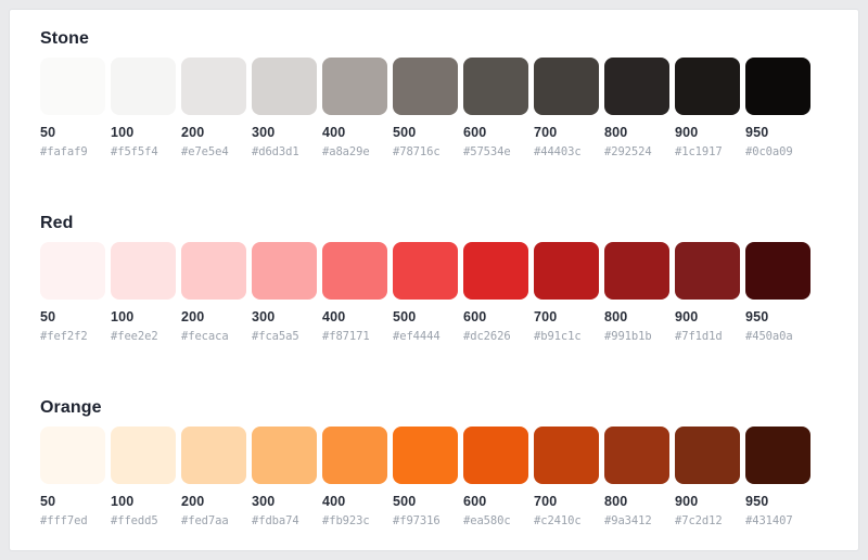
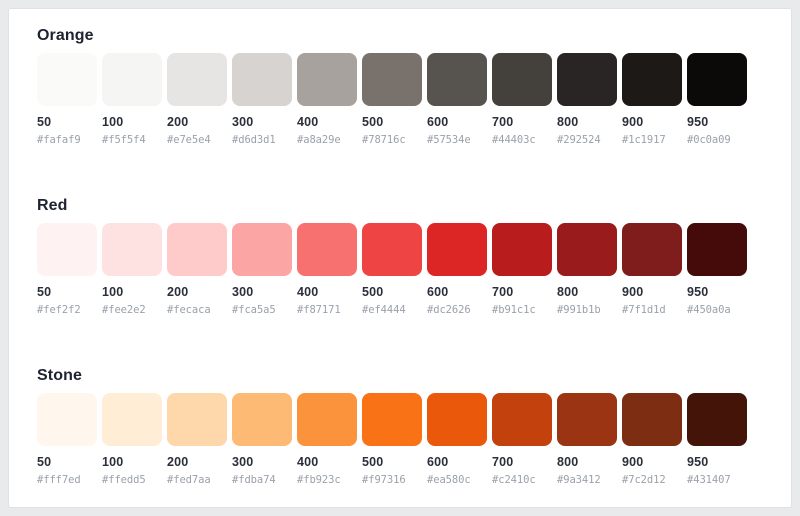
- Stone
+ Orange
  50
  #fafaf9
  100
  #f5f5f4
  200
  #e7e5e4
  300
  #d6d3d1
  400
  #a8a29e
  500
  #78716c
  600
  #57534e
  700
  #44403c
  800
  #292524
  900
  #1c1917
  950
  #0c0a09
  Red
  50
  #fef2f2
  100
  #fee2e2
  200
  #fecaca
  300
  #fca5a5
  400
  #f87171
  500
  #ef4444
  600
  #dc2626
  700
  #b91c1c
  800
  #991b1b
  900
  #7f1d1d
  950
  #450a0a
- Orange
+ Stone
  50
  #fff7ed
  100
  #ffedd5
  200
  #fed7aa
  300
  #fdba74
  400
  #fb923c
  500
  #f97316
  600
  #ea580c
  700
  #c2410c
  800
  #9a3412
  900
  #7c2d12
  950
  #431407
